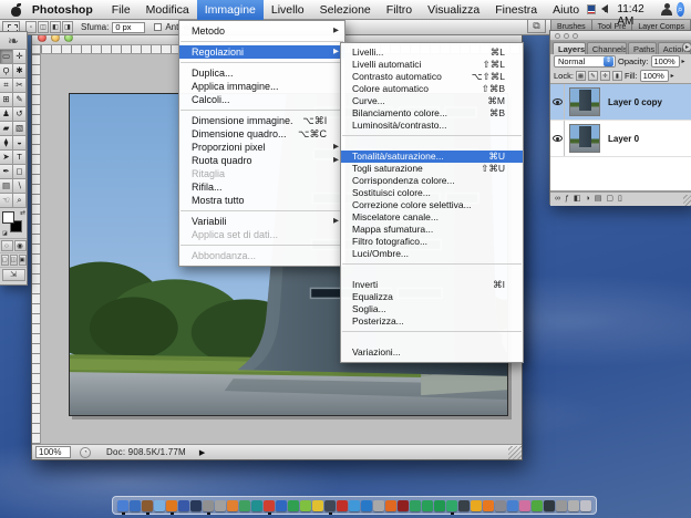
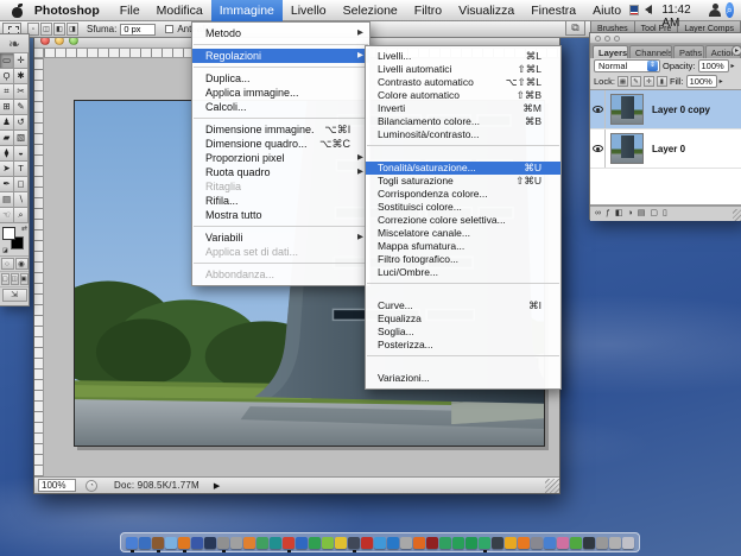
  Photoshop
  File
  Modifica
  Immagine
  Livello
  Selezione
  Filtro
  Visualizza
  Finestra
  Aiuto
  11:42 AM
  ⌕
  Sfuma:
  0 px
  ⧉
  ❧
  ▭
  ✛
  Ϙ
  ✱
  ⌗
  ✂
  ⊞
  ✎
  ♟
  ↺
  ▰
  ▧
  ⧫
  ◒
  ➤
  T
  ✒
  ◻
  ▤
  ∖
  ☜
  ⌕
  100%
  Doc: 908.5K/1.77M
  Metodo
  Regolazioni
  Duplica...
  Applica immagine...
  Calcoli...
  Dimensione immagine.
  ⌥⌘I
  Dimensione quadro...
  ⌥⌘C
  Proporzioni pixel
  Ruota quadro
  Ritaglia
  Rifila...
  Mostra tutto
  Variabili
  Applica set di dati...
  Abbondanza...
  Livelli...
  ⌘L
  Livelli automatici
  ⇧⌘L
  Contrasto automatico
  ⌥⇧⌘L
  Colore automatico
  ⇧⌘B
- Curve...
+ Inverti
  ⌘M
  Bilanciamento colore...
  ⌘B
  Luminosità/contrasto...
  Tonalità/saturazione...
  ⌘U
  Togli saturazione
  ⇧⌘U
  Corrispondenza colore...
  Sostituisci colore...
  Correzione colore selettiva...
  Miscelatore canale...
  Mappa sfumatura...
  Filtro fotografico...
  Luci/Ombre...
- Inverti
+ Curve...
  ⌘I
  Equalizza
  Soglia...
  Posterizza...
  Variazioni...
  Layers
  Channels
  Paths
  Actio
  Normal
  Opacity:
  100%
  Lock:
  Fill:
  100%
  Layer 0 copy
  Layer 0
